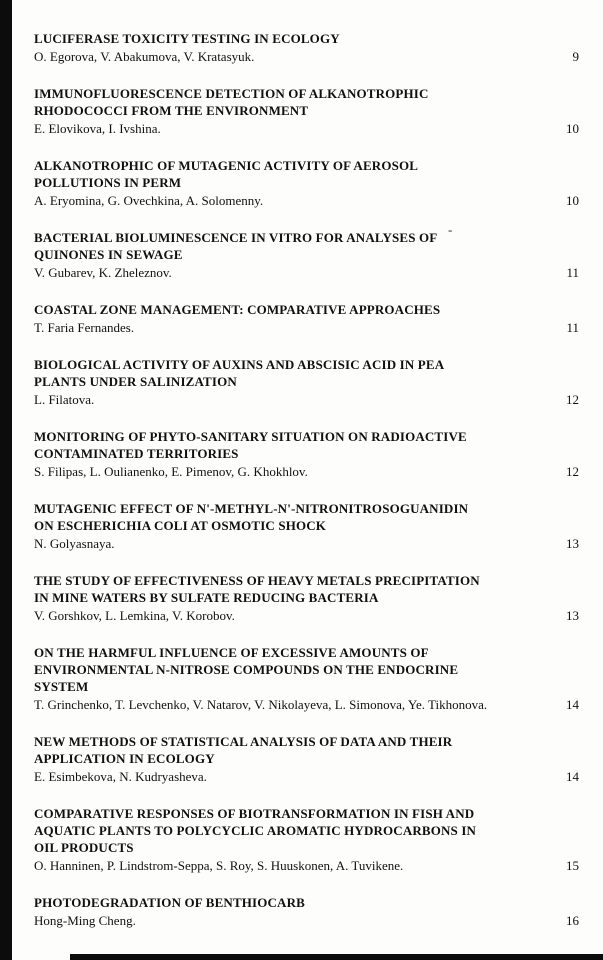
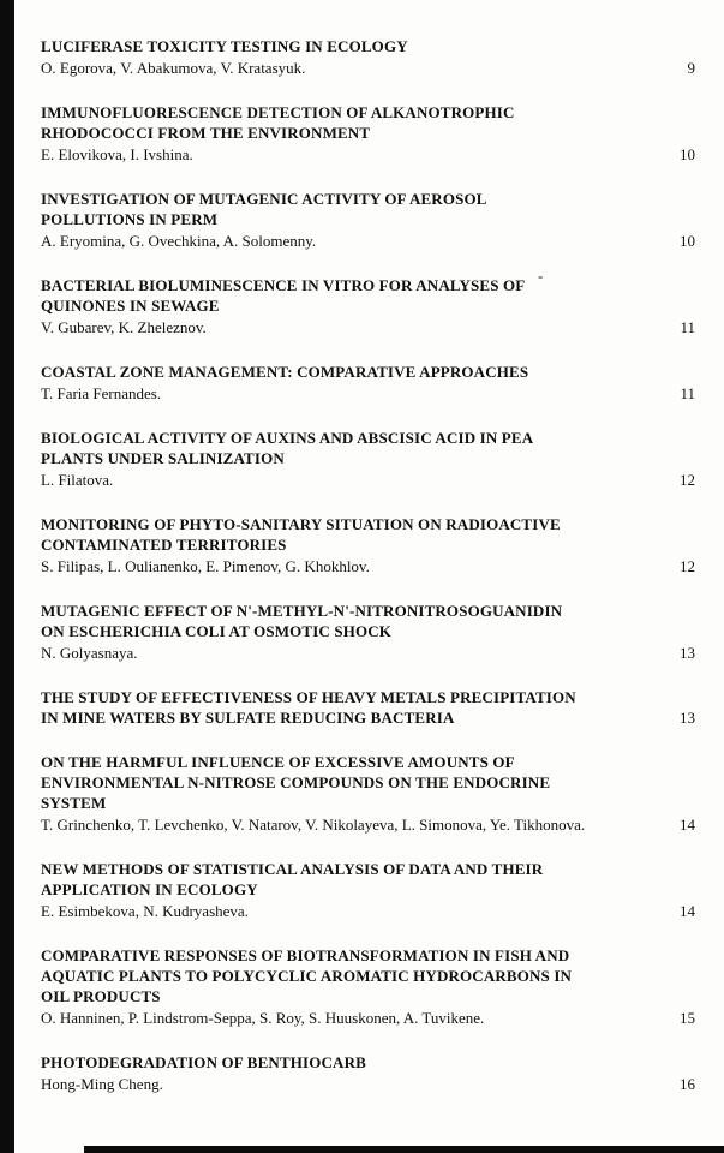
  -
  LUCIFERASE TOXICITY TESTING IN ECOLOGY
  O. Egorova, V. Abakumova, V. Kratasyuk.
  9
  IMMUNOFLUORESCENCE DETECTION OF ALKANOTROPHIC RHODOCOCCI FROM THE ENVIRONMENT
  E. Elovikova, I. Ivshina.
  10
- ALKANOTROPHIC OF MUTAGENIC ACTIVITY OF AEROSOL POLLUTIONS IN PERM
+ INVESTIGATION OF MUTAGENIC ACTIVITY OF AEROSOL POLLUTIONS IN PERM
  A. Eryomina, G. Ovechkina, A. Solomenny.
  10
  BACTERIAL BIOLUMINESCENCE IN VITRO FOR ANALYSES OF QUINONES IN SEWAGE
  V. Gubarev, K. Zheleznov.
  11
  COASTAL ZONE MANAGEMENT: COMPARATIVE APPROACHES
  T. Faria Fernandes.
  11
  BIOLOGICAL ACTIVITY OF AUXINS AND ABSCISIC ACID IN PEA PLANTS UNDER SALINIZATION
  L. Filatova.
  12
  MONITORING OF PHYTO-SANITARY SITUATION ON RADIOACTIVE CONTAMINATED TERRITORIES
  S. Filipas, L. Oulianenko, E. Pimenov, G. Khokhlov.
  12
  MUTAGENIC EFFECT OF N'-METHYL-N'-NITRONITROSOGUANIDIN ON ESCHERICHIA COLI AT OSMOTIC SHOCK
  N. Golyasnaya.
  13
  THE STUDY OF EFFECTIVENESS OF HEAVY METALS PRECIPITATION IN MINE WATERS BY SULFATE REDUCING BACTERIA
- V. Gorshkov, L. Lemkina, V. Korobov.
  13
  ON THE HARMFUL INFLUENCE OF EXCESSIVE AMOUNTS OF ENVIRONMENTAL N-NITROSE COMPOUNDS ON THE ENDOCRINE SYSTEM
  T. Grinchenko, T. Levchenko, V. Natarov, V. Nikolayeva, L. Simonova, Ye. Tikhonova.
  14
  NEW METHODS OF STATISTICAL ANALYSIS OF DATA AND THEIR APPLICATION IN ECOLOGY
  E. Esimbekova, N. Kudryasheva.
  14
  COMPARATIVE RESPONSES OF BIOTRANSFORMATION IN FISH AND AQUATIC PLANTS TO POLYCYCLIC AROMATIC HYDROCARBONS IN OIL PRODUCTS
  O. Hanninen, P. Lindstrom-Seppa, S. Roy, S. Huuskonen, A. Tuvikene.
  15
  PHOTODEGRADATION OF BENTHIOCARB
  Hong-Ming Cheng.
  16
